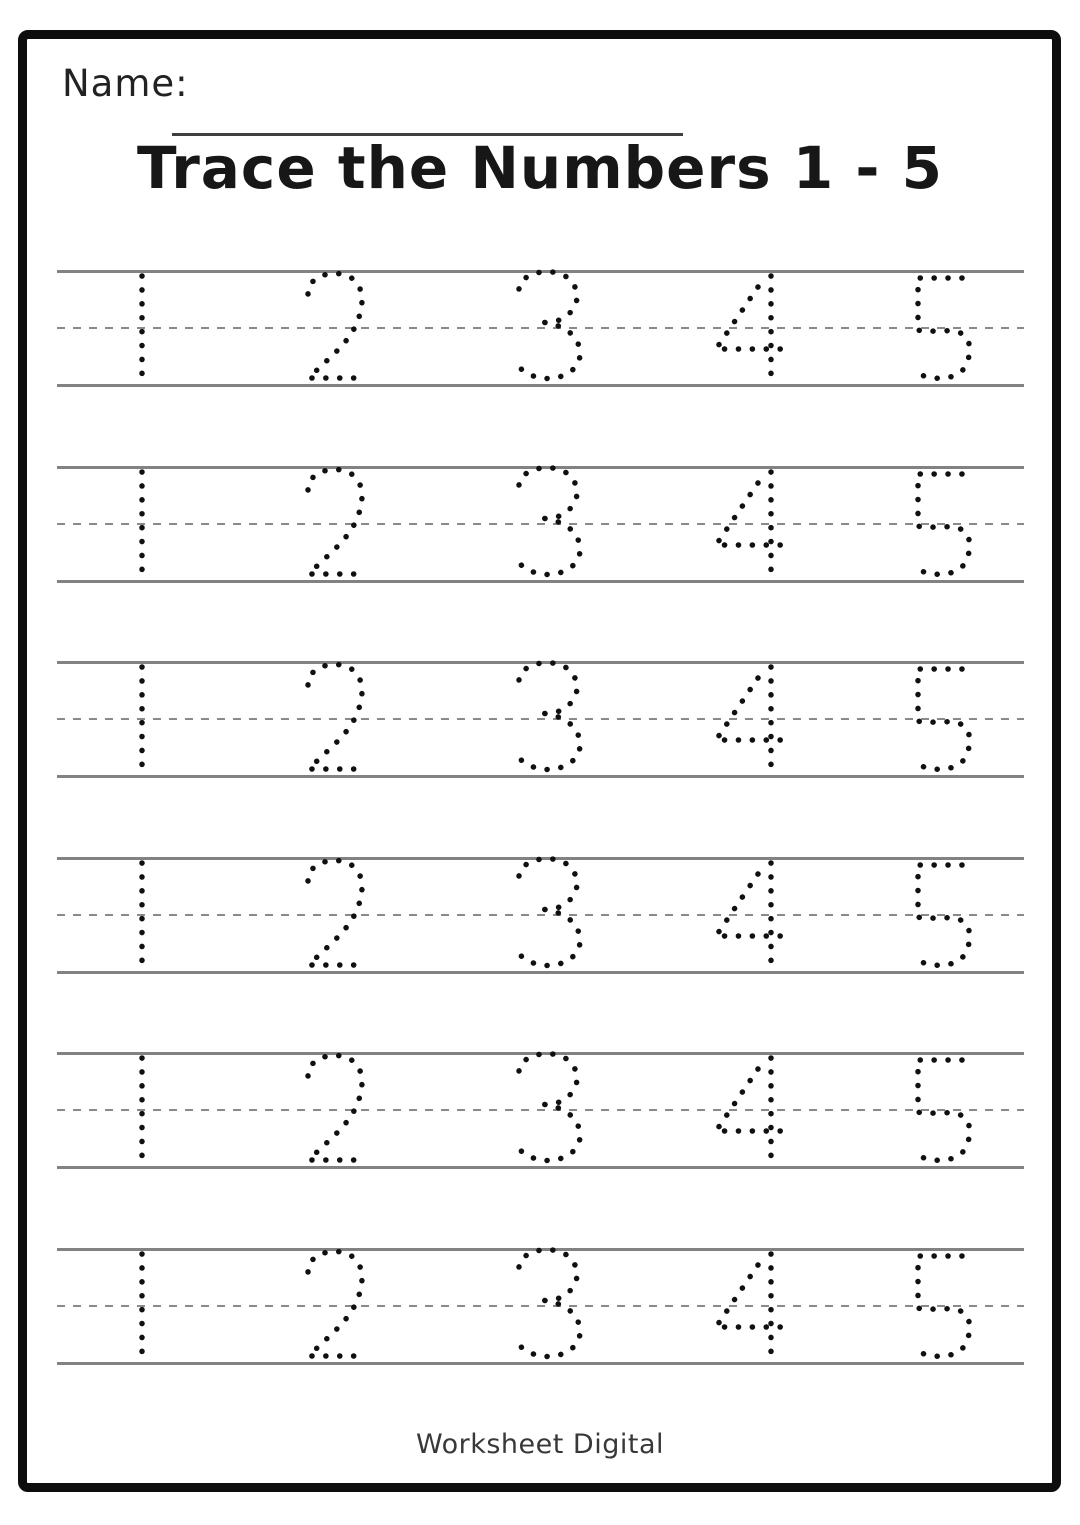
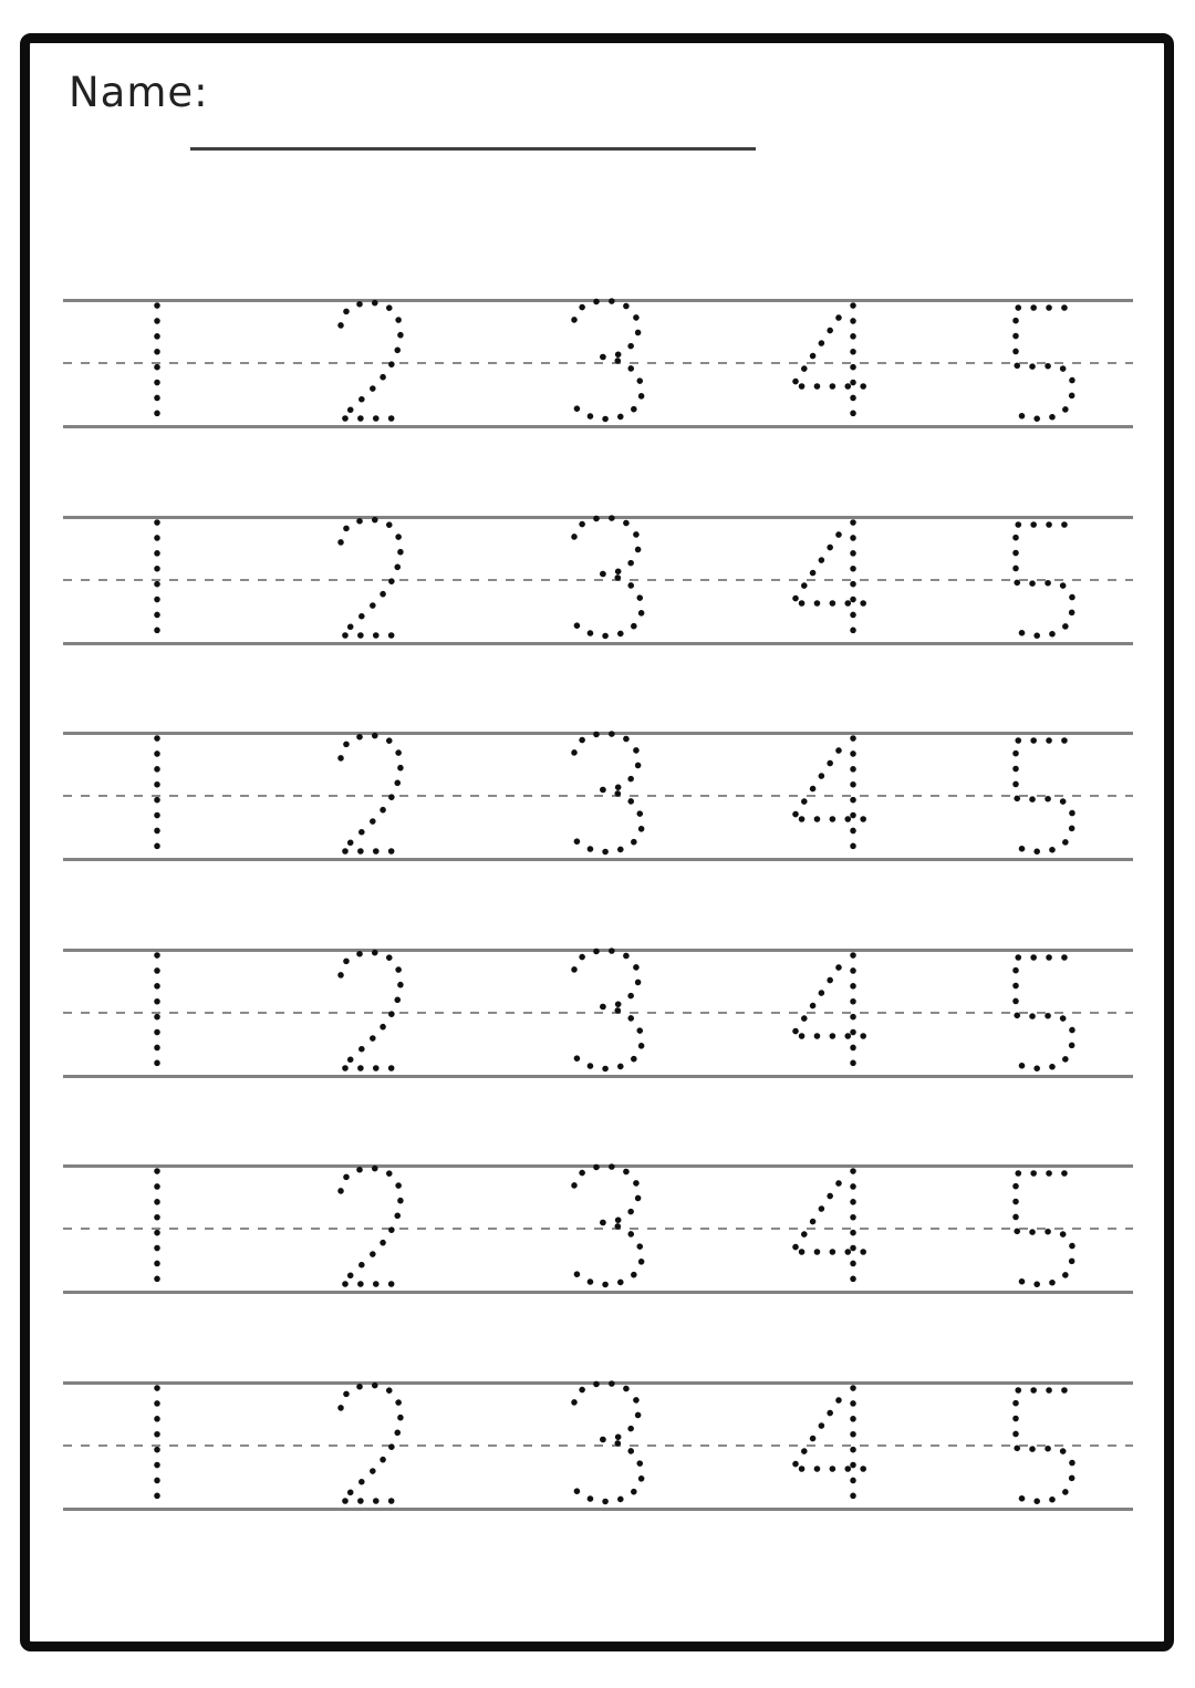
  Name:
- Trace the Numbers 1 - 5
- Worksheet Digital
